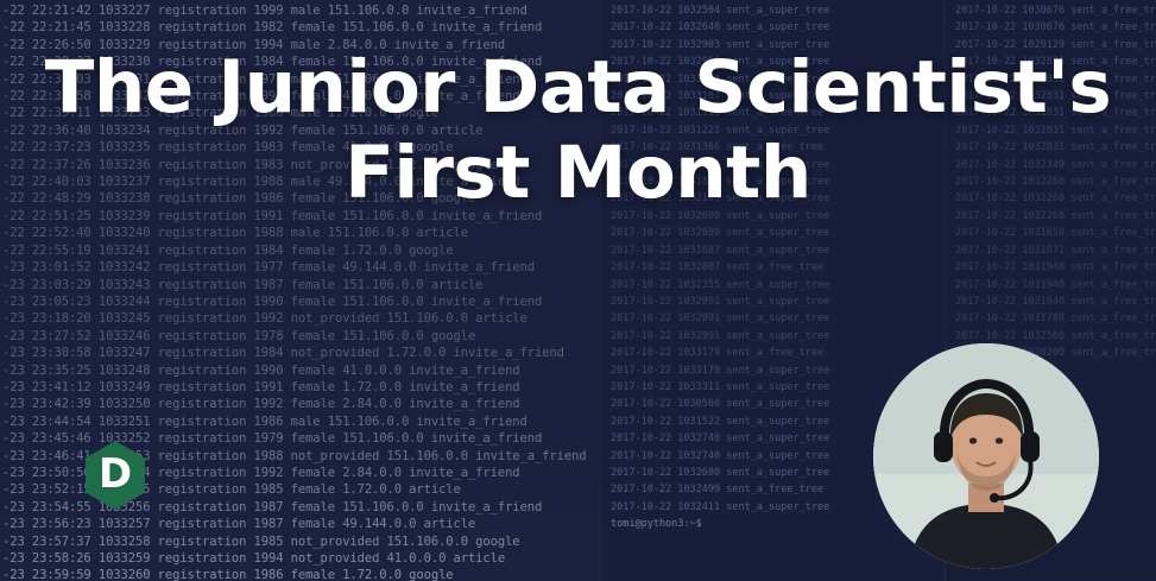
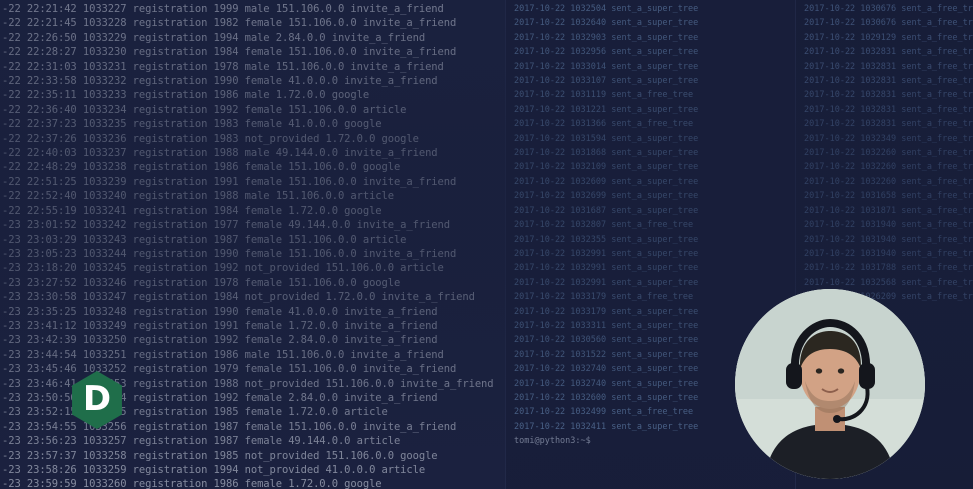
- The Junior Data Scientist's
- First Month
  D
